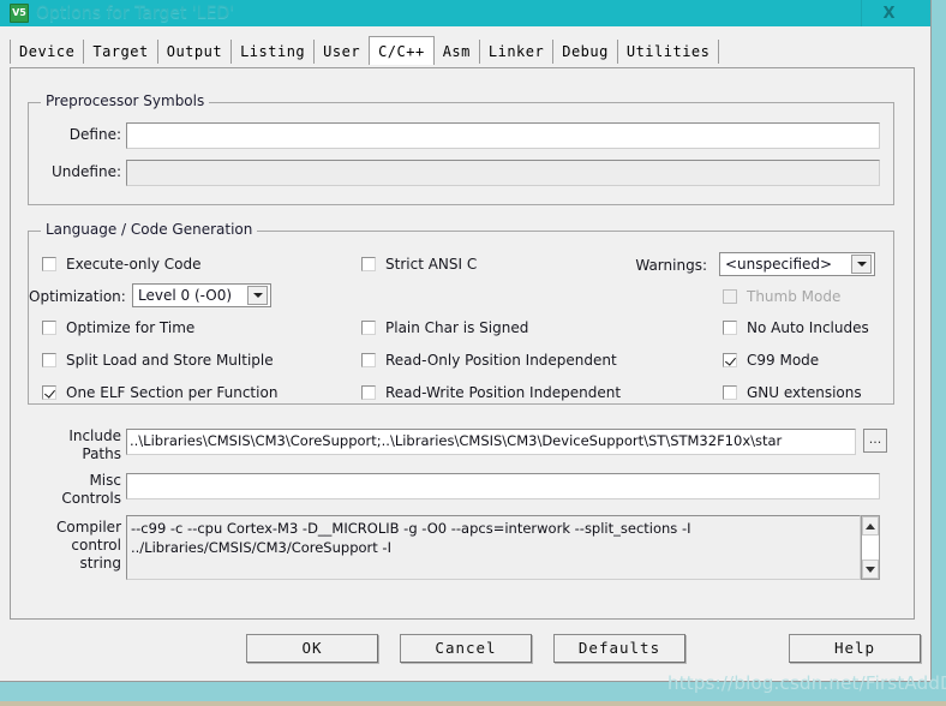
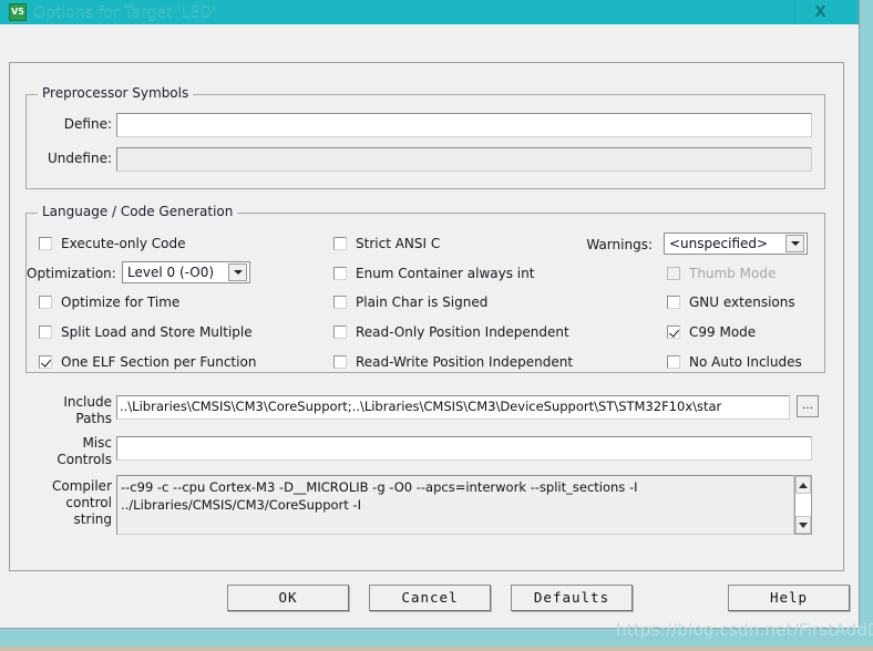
  Options for Target 'LED'
  X
- Device
- Target
- Output
- Listing
- User
- C/C++
- Asm
- Linker
- Debug
- Utilities
  Preprocessor Symbols
  Define:
  Undefine:
  Language / Code Generation
  Execute-only Code
  Optimization:
  Level 0 (-O0)
  Optimize for Time
  Split Load and Store Multiple
  One ELF Section per Function
  Strict ANSI C
+ Enum Container always int
  Plain Char is Signed
  Read-Only Position Independent
  Read-Write Position Independent
  Warnings:
  <unspecified>
  Thumb Mode
- No Auto Includes
+ GNU extensions
  C99 Mode
- GNU extensions
+ No Auto Includes
  Include
  Paths
  ..\Libraries\CMSIS\CM3\CoreSupport;..\Libraries\CMSIS\CM3\DeviceSupport\ST\STM32F10x\star
  ...
  Misc
  Controls
  Compiler
  control
  string
  --c99 -c --cpu Cortex-M3 -D__MICROLIB -g -O0 --apcs=interwork --split_sections -I
  ../Libraries/CMSIS/CM3/CoreSupport -I
  OK
  Cancel
  Defaults
  Help
  https://blog.csdn.net/FirstAdd
